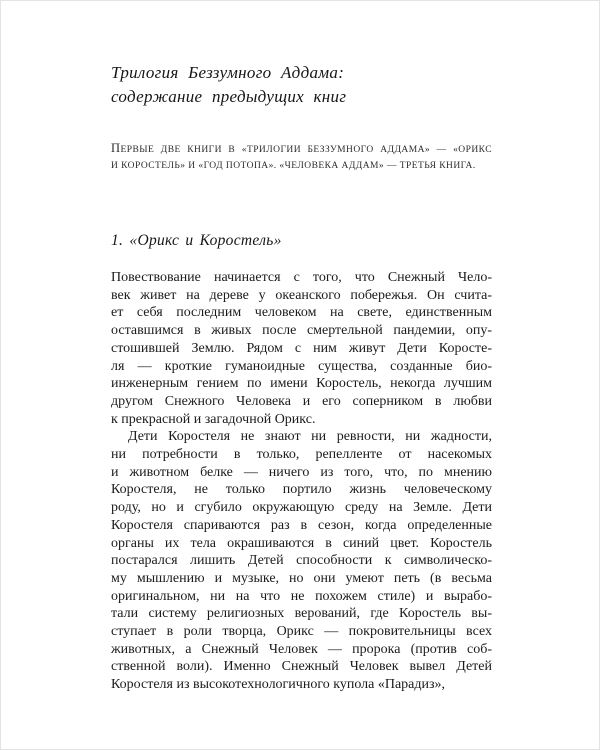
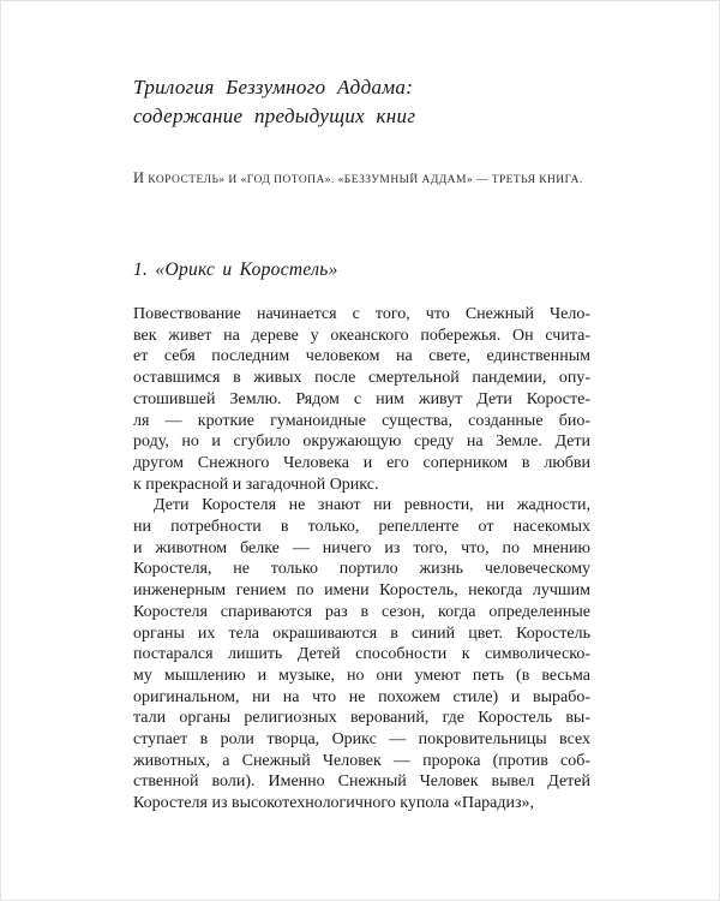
  Трилогия Беззумного Аддама:
  содержание предыдущих книг
- ПЕРВЫЕ ДВЕ КНИГИ В «ТРИЛОГИИ БЕЗЗУМНОГО АДДАМА» — «ОРИКС
- И КОРОСТЕЛЬ» И «ГОД ПОТОПА». «ЧЕЛОВЕКА АДДАМ» — ТРЕТЬЯ КНИГА.
+ И КОРОСТЕЛЬ» И «ГОД ПОТОПА». «БЕЗЗУМНЫЙ АДДАМ» — ТРЕТЬЯ КНИГА.
  1. «Орикс и Коростель»
  Повествование начинается с того, что Снежный Чело-
  век живет на дереве у океанского побережья. Он счита-
  ет себя последним человеком на свете, единственным
  оставшимся в живых после смертельной пандемии, опу-
  стошившей Землю. Рядом с ним живут Дети Коросте-
  ля — кроткие гуманоидные существа, созданные био-
- инженерным гением по имени Коростель, некогда лучшим
+ роду, но и сгубило окружающую среду на Земле. Дети
  другом Снежного Человека и его соперником в любви
  к прекрасной и загадочной Орикс.
  Дети Коростеля не знают ни ревности, ни жадности,
  ни потребности в только, репелленте от насекомых
  и животном белке — ничего из того, что, по мнению
  Коростеля, не только портило жизнь человеческому
- роду, но и сгубило окружающую среду на Земле. Дети
+ инженерным гением по имени Коростель, некогда лучшим
  Коростеля спариваются раз в сезон, когда определенные
  органы их тела окрашиваются в синий цвет. Коростель
  постарался лишить Детей способности к символическо-
  му мышлению и музыке, но они умеют петь (в весьма
  оригинальном, ни на что не похожем стиле) и вырабо-
- тали систему религиозных верований, где Коростель вы-
+ тали органы религиозных верований, где Коростель вы-
  ступает в роли творца, Орикс — покровительницы всех
  животных, а Снежный Человек — пророка (против соб-
  ственной воли). Именно Снежный Человек вывел Детей
  Коростеля из высокотехнологичного купола «Парадиз»,
